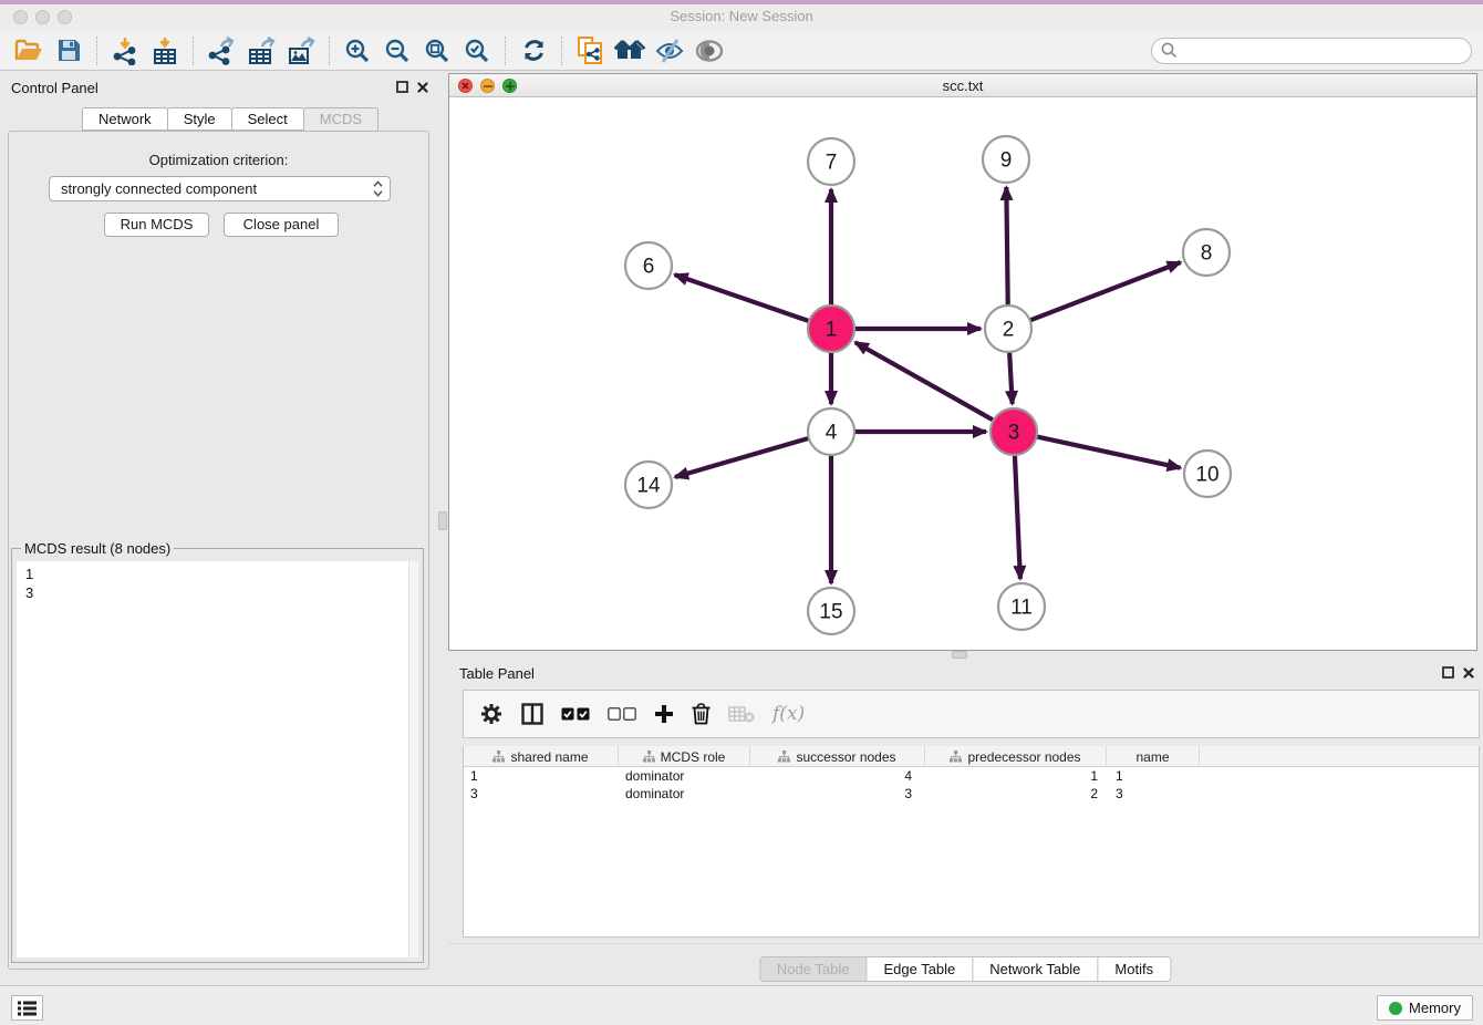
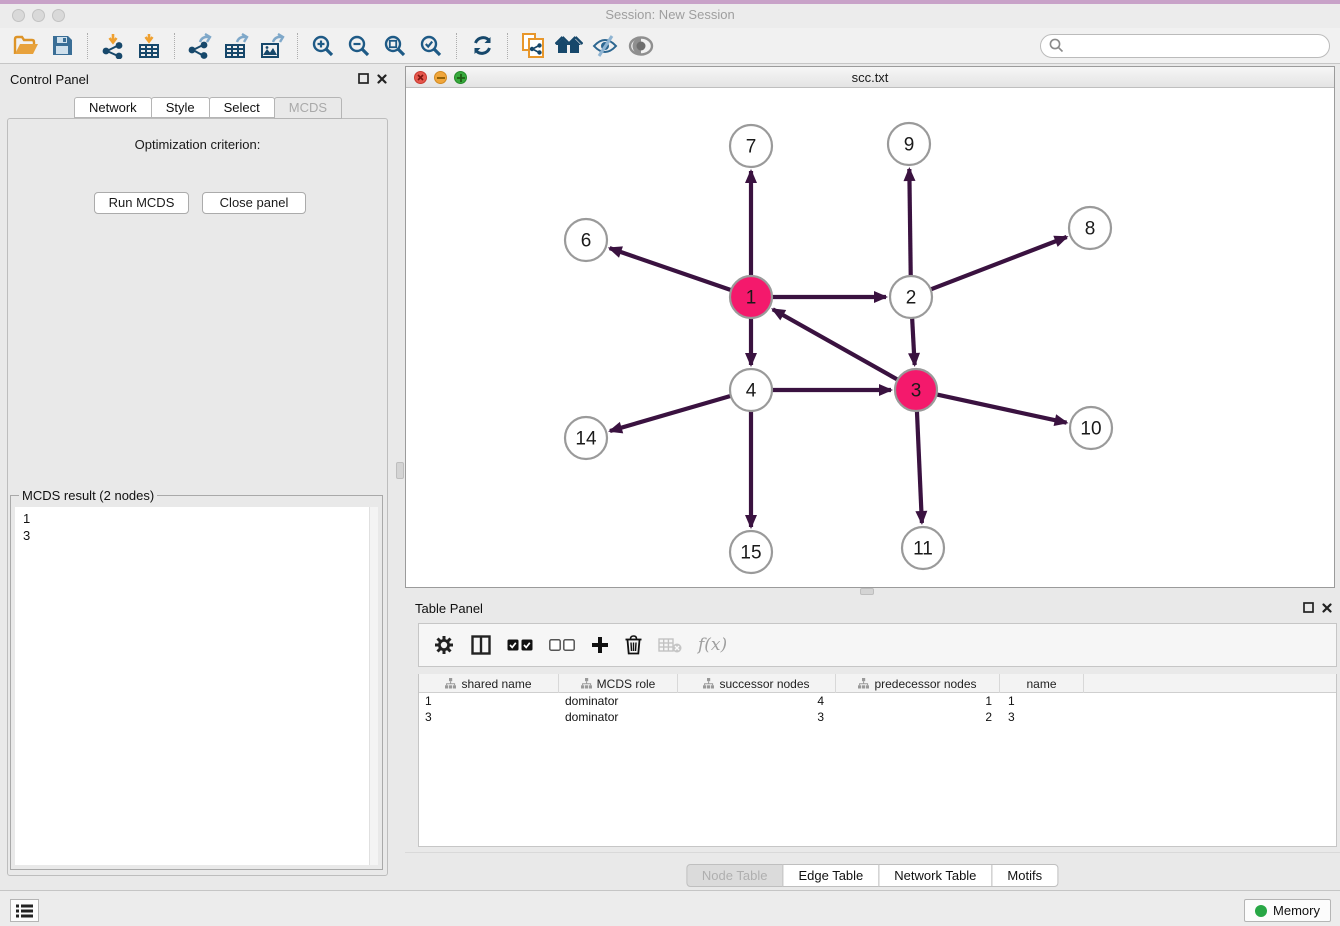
  Session: New Session
  Control Panel
  Network
  Style
  Select
  MCDS
  Optimization criterion:
- strongly connected component
  Run MCDS
  Close panel
- MCDS result (8 nodes)
+ MCDS result (2 nodes)
  1
  3
  scc.txt
  7
  9
  6
  8
  1
  2
  4
  3
  14
  10
  15
  11
  Table Panel
  f(x)
  shared name
  MCDS role
  successor nodes
  predecessor nodes
  name
  1
  dominator
  4
  1
  1
  3
  dominator
  3
  2
  3
  Node Table
  Edge Table
  Network Table
  Motifs
  Memory
